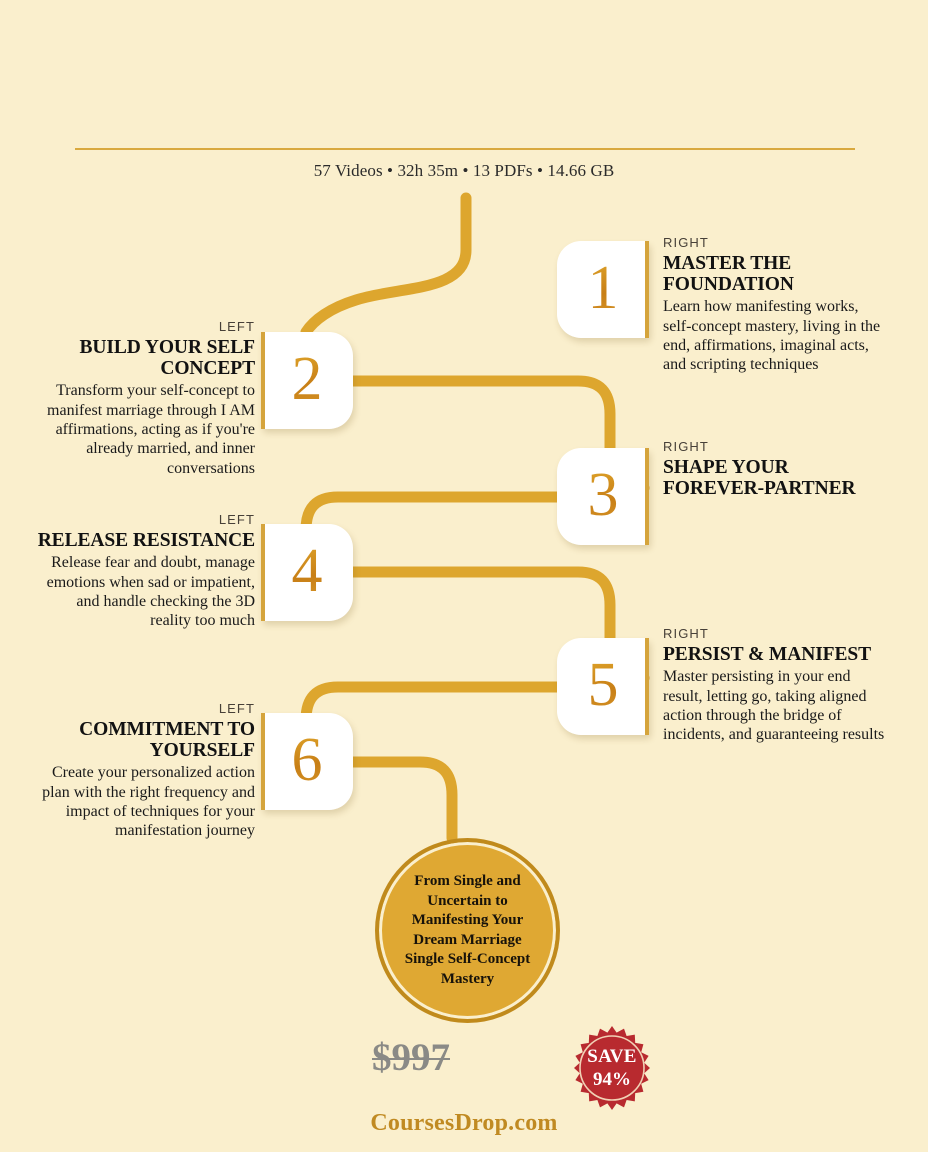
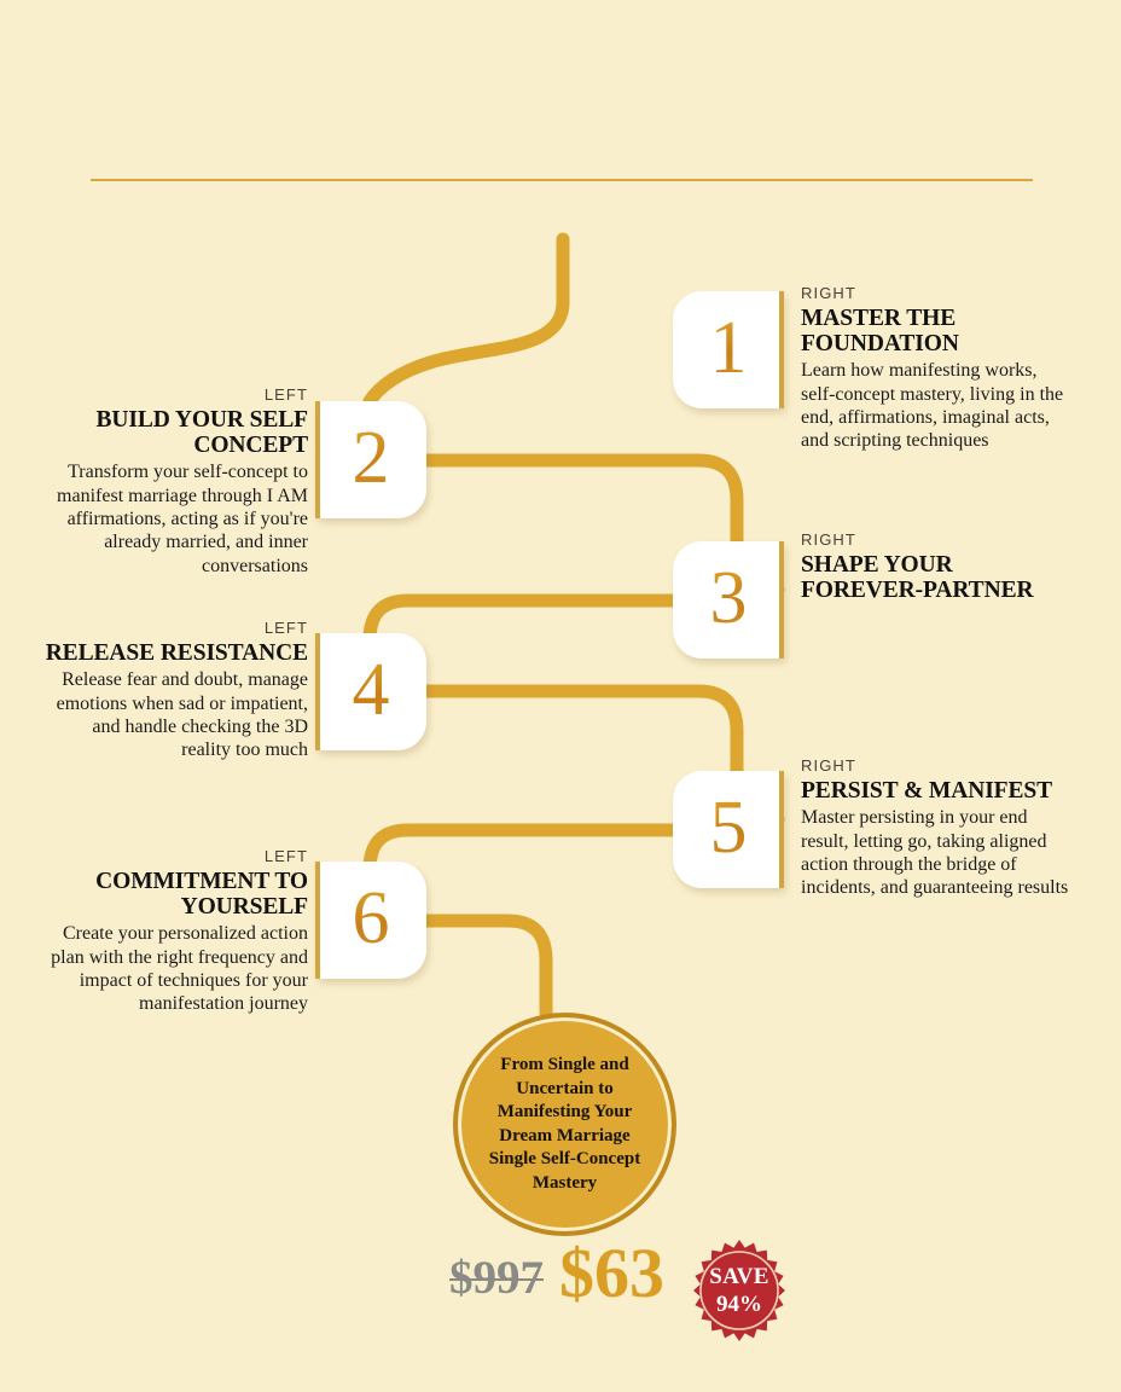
- 57 Videos • 32h 35m • 13 PDFs • 14.66 GB
  1
  RIGHT
  MASTER THE FOUNDATION
  Learn how manifesting works, self-concept mastery, living in the end, affirmations, imaginal acts, and scripting techniques
  2
  LEFT
  BUILD YOUR SELF CONCEPT
  Transform your self-concept to manifest marriage through I AM affirmations, acting as if you're already married, and inner conversations
  3
  RIGHT
  SHAPE YOUR FOREVER-PARTNER
  4
  LEFT
  RELEASE RESISTANCE
  Release fear and doubt, manage emotions when sad or impatient, and handle checking the 3D reality too much
  5
  RIGHT
  PERSIST & MANIFEST
  Master persisting in your end result, letting go, taking aligned action through the bridge of incidents, and guaranteeing results
  6
  LEFT
  COMMITMENT TO YOURSELF
  Create your personalized action plan with the right frequency and impact of techniques for your manifestation journey
  From Single and Uncertain to Manifesting Your Dream Marriage Single Self-Concept Mastery
  $997
+ $63
  SAVE
  94%
- CoursesDrop.com
